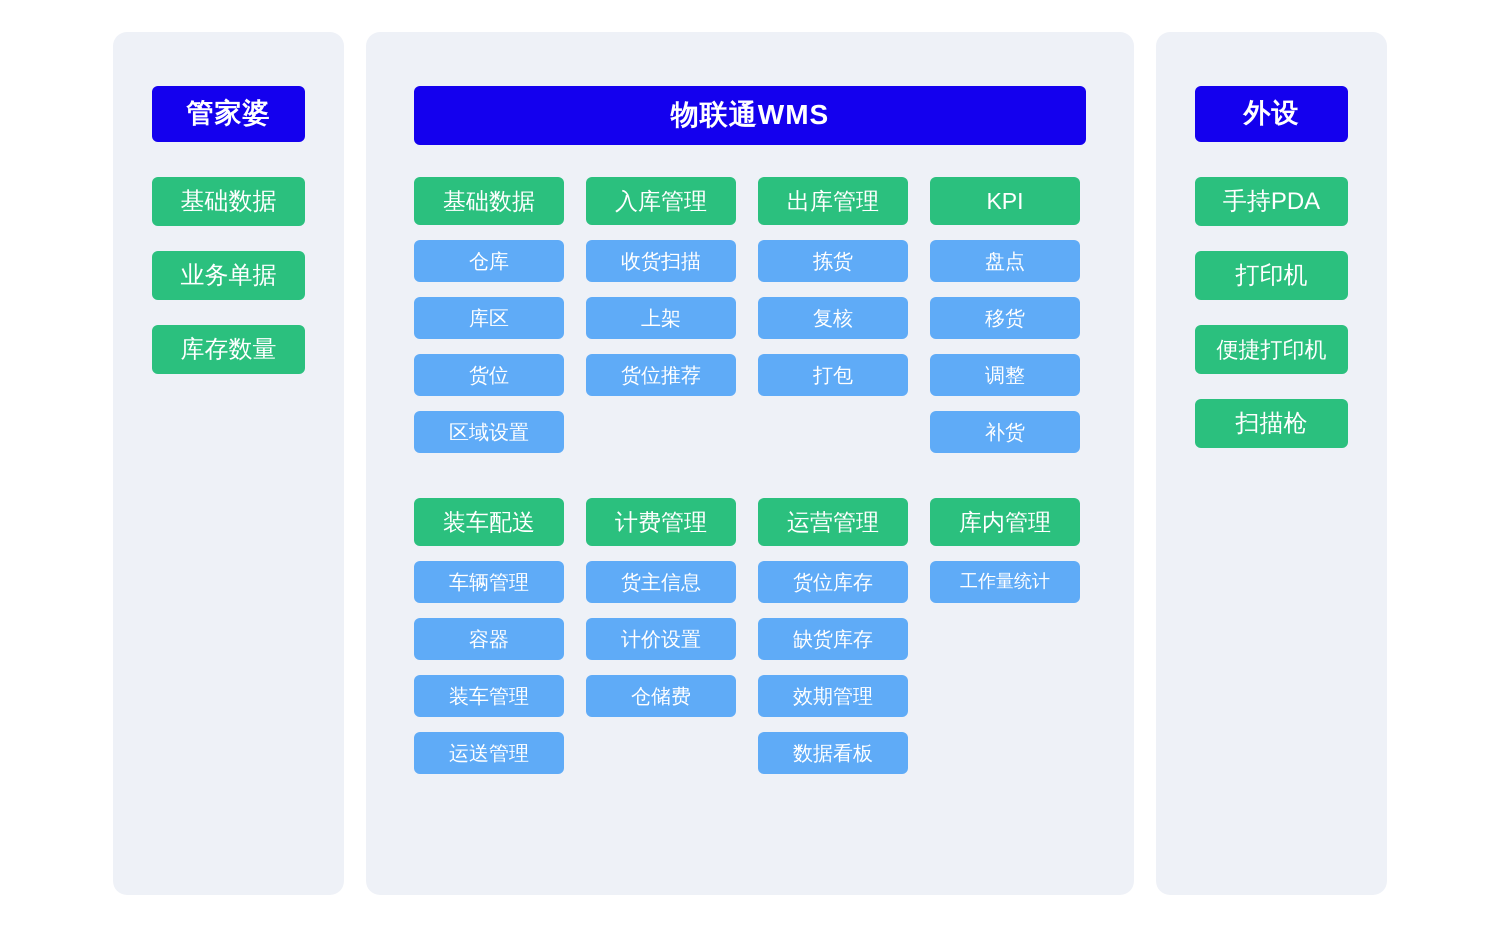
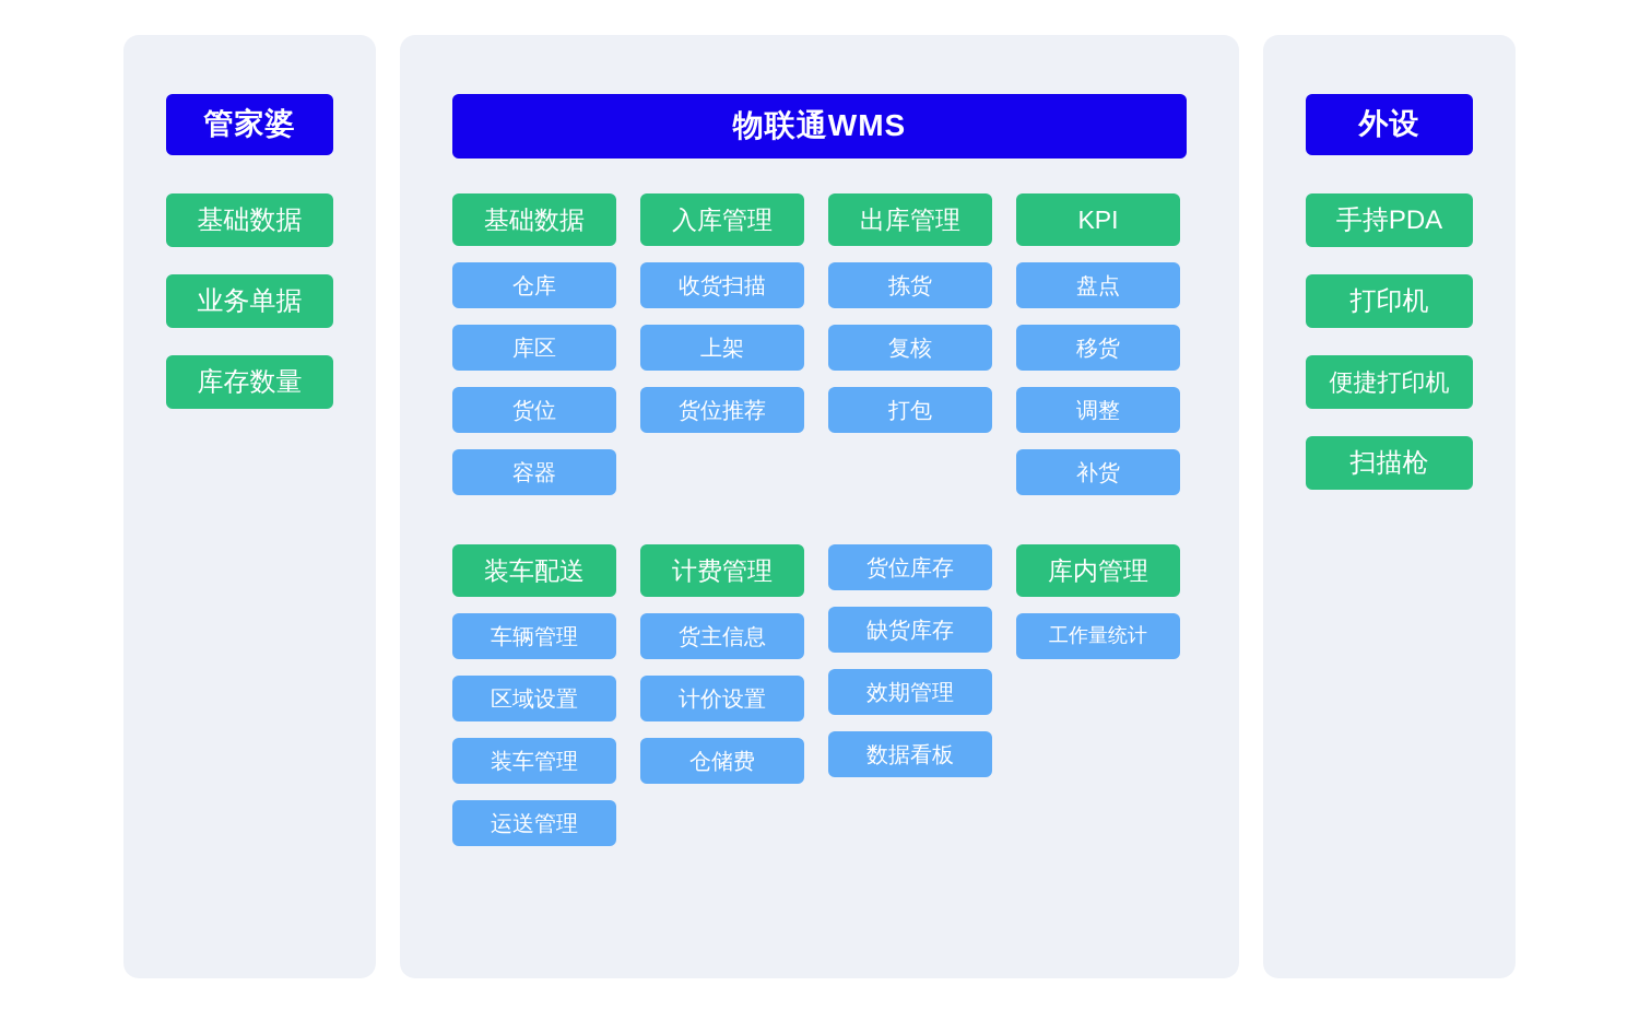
  管家婆
  基础数据
  业务单据
  库存数量
  物联通WMS
  基础数据
  仓库
  库区
  货位
- 区域设置
+ 容器
  入库管理
  收货扫描
  上架
  货位推荐
  出库管理
  拣货
  复核
  打包
  KPI
  盘点
  移货
  调整
  补货
  装车配送
  车辆管理
- 容器
+ 区域设置
  装车管理
  运送管理
  计费管理
  货主信息
  计价设置
  仓储费
- 运营管理
  货位库存
  缺货库存
  效期管理
  数据看板
  库内管理
  工作量统计
  外设
  手持PDA
  打印机
  便捷打印机
  扫描枪
